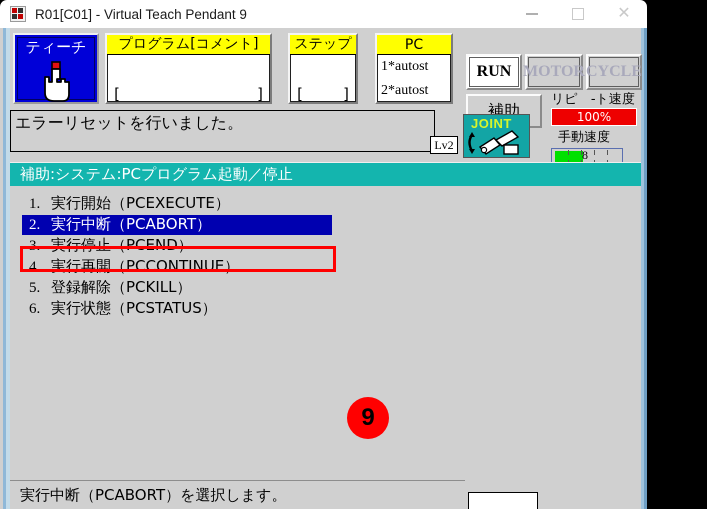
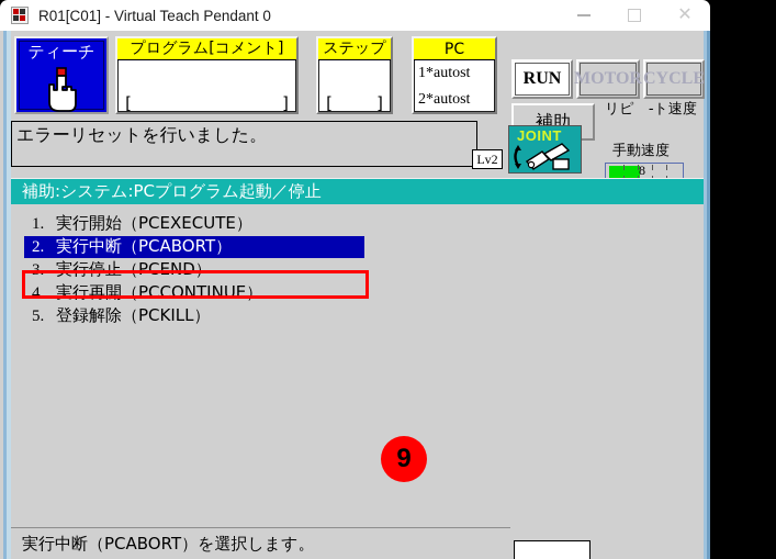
- R01[C01] - Virtual Teach Pendant 9
+ R01[C01] - Virtual Teach Pendant 0
  ✕
  ティーチ
  プログラム[コメント]
  [
  ]
  ステップ
  [
  ]
  PC
  1*autost
  2*autost
  RUN
  MOTOR
  CYCLE
  補助
  リピ゚-ト速度
- 100%
  手動速度
  8
  エラーリセットを行いました。
  Lv2
  JOINT
  補助:システム:PCプログラム起動／停止
  1.
  実行開始（PCEXECUTE）
  2.
  実行中断（PCABORT）
  3.
  実行停止（PCEND）
  4.
  実行再開（PCCONTINUE）
  5.
  登録解除（PCKILL）
- 6.
- 実行状態（PCSTATUS）
  9
  実行中断（PCABORT）を選択します。
